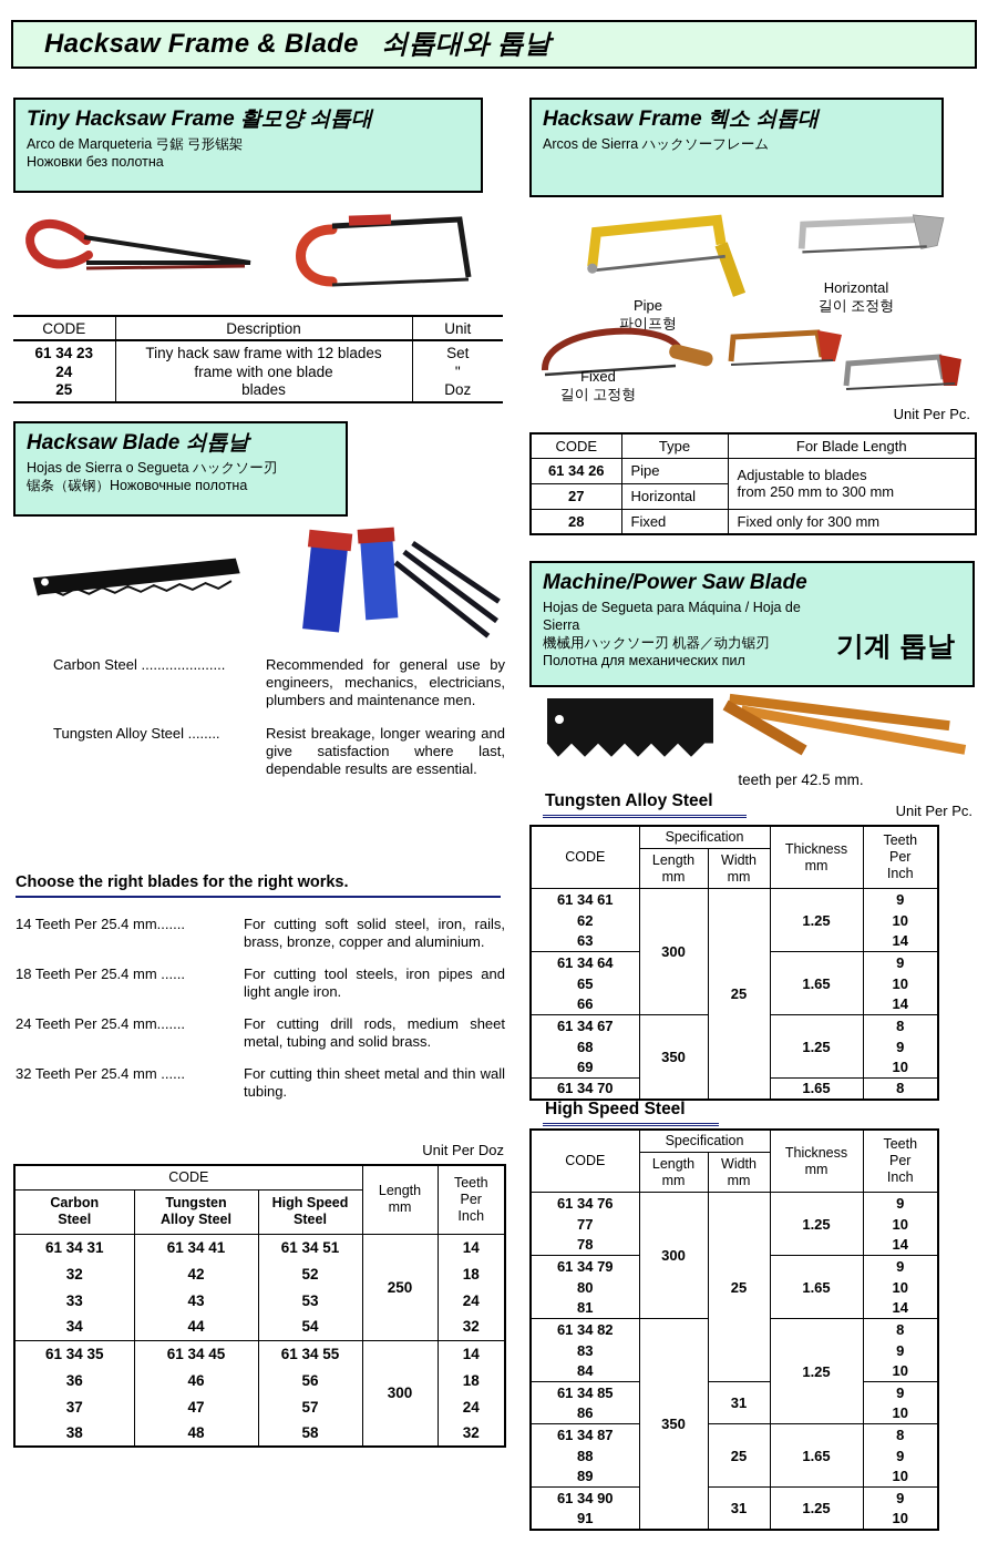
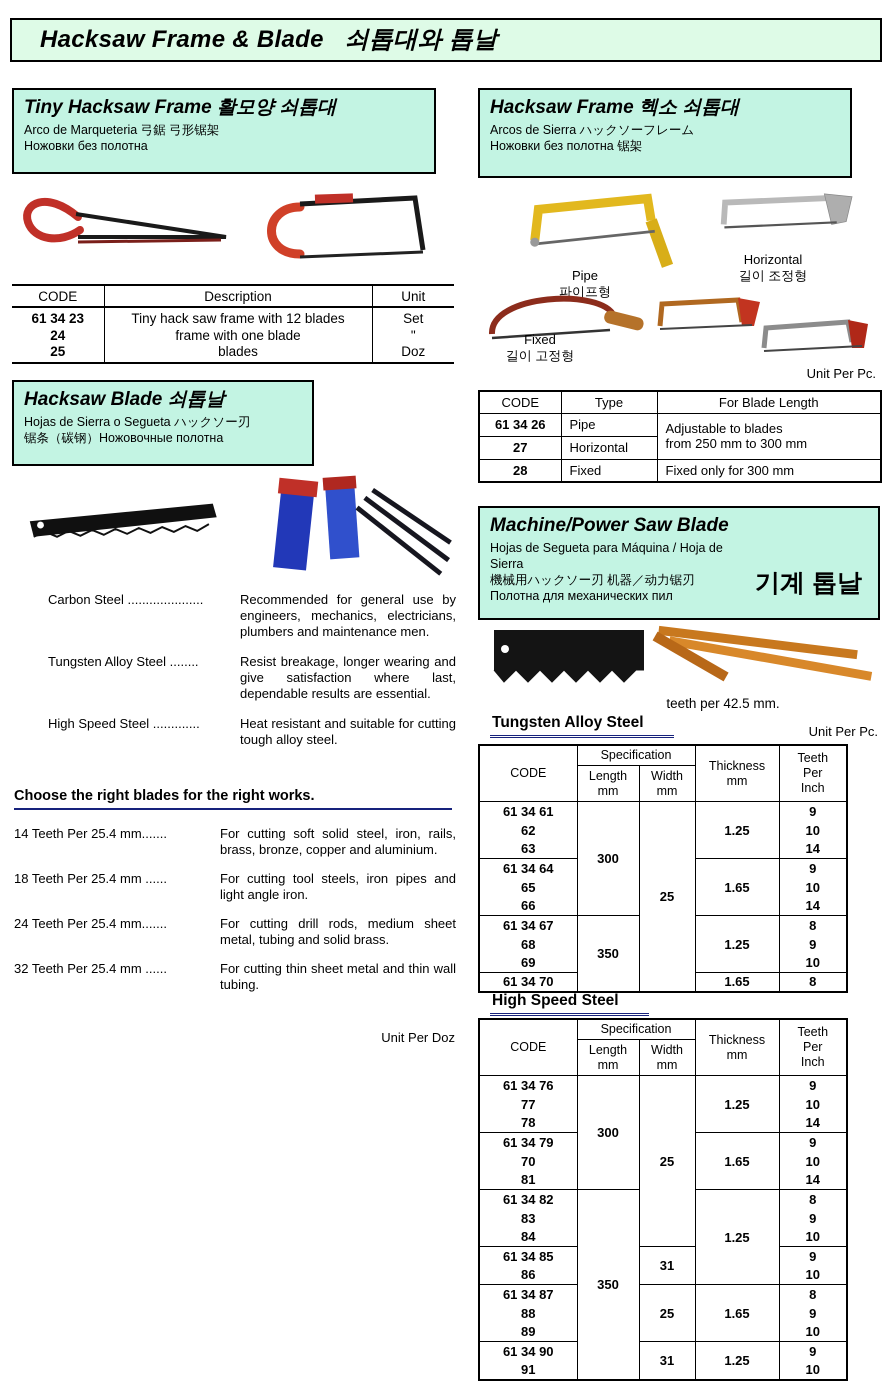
  Hacksaw Frame & Blade 쇠톱대와 톱날
  Tiny Hacksaw Frame 활모양 쇠톱대
  Arco de Marqueteria 弓鋸 弓形锯架
  Ножовки без полотна
  CODE	Description	Unit
  61 34 23	Tiny hack saw frame with 12 blades	Set
  24	frame with one blade	"
  25	blades	Doz
  Hacksaw Blade 쇠톱날
  Hojas de Sierra o Segueta ハックソー刃
  锯条（碳钢）Ножовочные полотна
  Carbon Steel .....................
  Recommended for general use by engineers, mechanics, electricians, plumbers and maintenance men.
  Tungsten Alloy Steel ........
  Resist breakage, longer wearing and give satisfaction where last, dependable results are essential.
+ High Speed Steel .............
+ Heat resistant and suitable for cutting tough alloy steel.
  Choose the right blades for the right works.
  14 Teeth Per 25.4 mm.......
  For cutting soft solid steel, iron, rails, brass, bronze, copper and aluminium.
  18 Teeth Per 25.4 mm ......
  For cutting tool steels, iron pipes and light angle iron.
  24 Teeth Per 25.4 mm.......
  For cutting drill rods, medium sheet metal, tubing and solid brass.
  32 Teeth Per 25.4 mm ......
  For cutting thin sheet metal and thin wall tubing.
  Unit Per Doz
- CODE	Length mm	Teeth Per Inch
- Carbon Steel	Tungsten Alloy Steel	High Speed Steel
- 61 34 31	61 34 41	61 34 51	250	14
- 32	42	52	18
- 33	43	53	24
- 34	44	54	32
- 61 34 35	61 34 45	61 34 55	300	14
- 36	46	56	18
- 37	47	57	24
- 38	48	58	32
  Hacksaw Frame 헥소 쇠톱대
  Arcos de Sierra ハックソーフレーム
+ Ножовки без полотна 锯架
  Pipe
  파이프형
  Horizontal
  길이 조정형
  Fixed
  길이 고정형
  Unit Per Pc.
  CODE	Type	For Blade Length
  61 34 26	Pipe	Adjustable to blades from 250 mm to 300 mm
  27	Horizontal
  28	Fixed	Fixed only for 300 mm
  Machine/Power Saw Blade
  Hojas de Segueta para Máquina / Hoja de Sierra
  機械用ハックソー刃 机器／动力锯刃
  Полотна для механических пил
  기계 톱날
  teeth per 42.5 mm.
  Tungsten Alloy Steel
  Unit Per Pc.
  CODE	Specification	Thickness mm	Teeth Per Inch
  Length mm	Width mm
  61 34 61	300	25	1.25	9
  62	10
  63	14
  61 34 64	1.65	9
  65	10
  66	14
  61 34 67	350	1.25	8
  68	9
  69	10
  61 34 70	1.65	8
  High Speed Steel
  CODE	Specification	Thickness mm	Teeth Per Inch
  Length mm	Width mm
  61 34 76	300	25	1.25	9
  77	10
  78	14
  61 34 79	1.65	9
- 80	10
+ 70	10
  81	14
  61 34 82	350	1.25	8
  83	9
  84	10
  61 34 85	31	9
  86	10
  61 34 87	25	1.65	8
  88	9
  89	10
  61 34 90	31	1.25	9
  91	10
